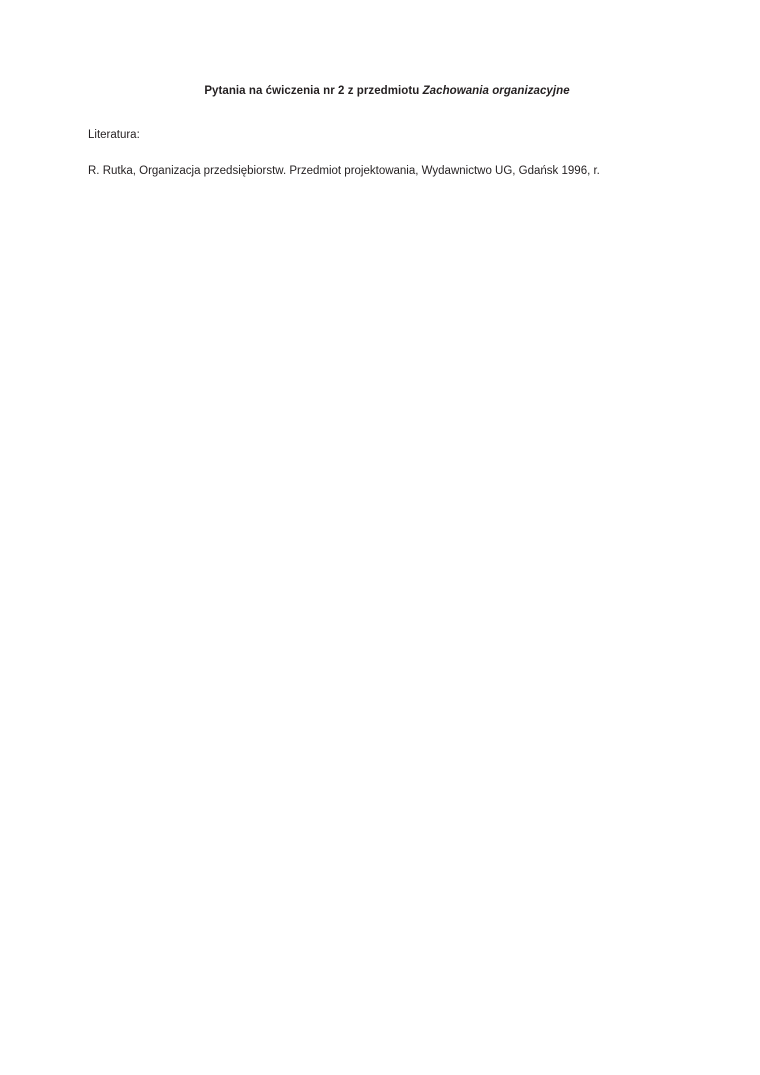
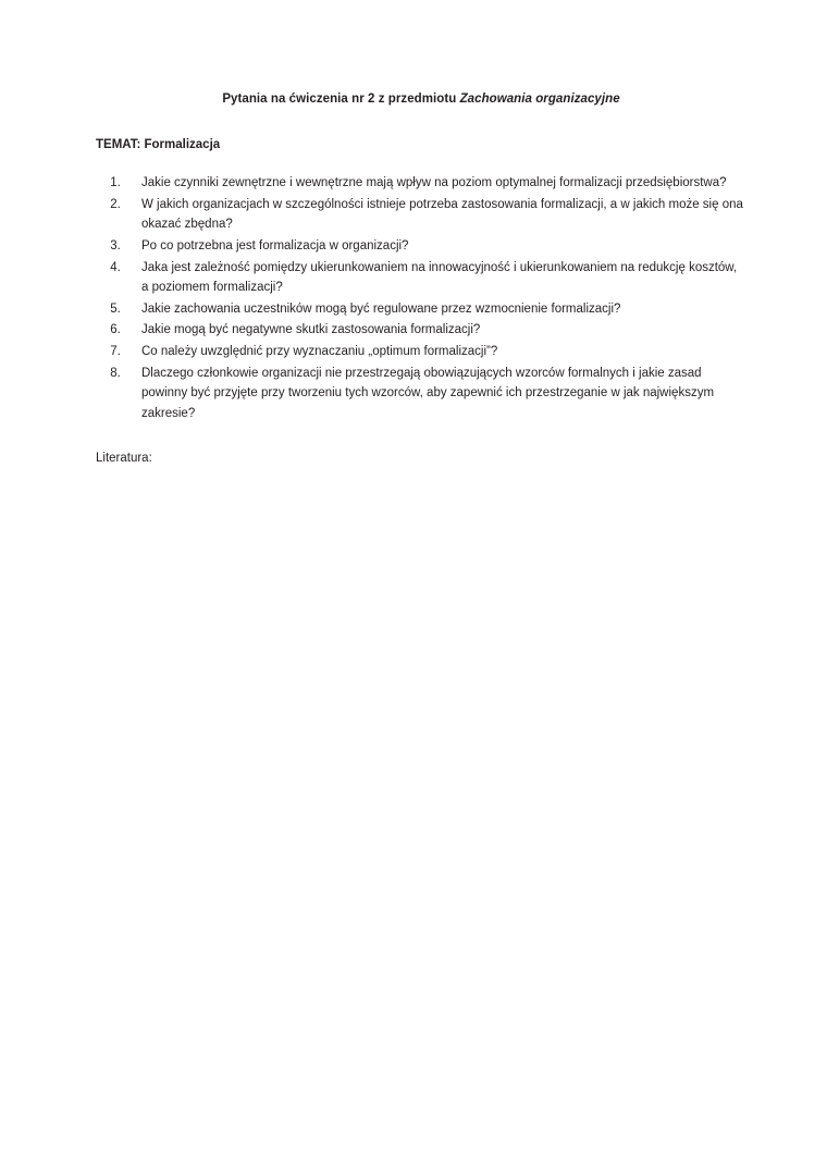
  Pytania na ćwiczenia nr 2 z przedmiotu Zachowania organizacyjne
+ TEMAT: Formalizacja
+ Jakie czynniki zewnętrzne i wewnętrzne mają wpływ na poziom optymalnej formalizacji przedsiębiorstwa?
+ W jakich organizacjach w szczególności istnieje potrzeba zastosowania formalizacji, a w jakich może się ona okazać zbędna?
+ Po co potrzebna jest formalizacja w organizacji?
+ Jaka jest zależność pomiędzy ukierunkowaniem na innowacyjność i ukierunkowaniem na redukcję kosztów, a poziomem formalizacji?
+ Jakie zachowania uczestników mogą być regulowane przez wzmocnienie formalizacji?
+ Jakie mogą być negatywne skutki zastosowania formalizacji?
+ Co należy uwzględnić przy wyznaczaniu „optimum formalizacji”?
+ Dlaczego członkowie organizacji nie przestrzegają obowiązujących wzorców formalnych i jakie zasad powinny być przyjęte przy tworzeniu tych wzorców, aby zapewnić ich przestrzeganie w jak największym zakresie?
  Literatura:
- R. Rutka, Organizacja przedsiębiorstw. Przedmiot projektowania, Wydawnictwo UG, Gdańsk 1996, r.
